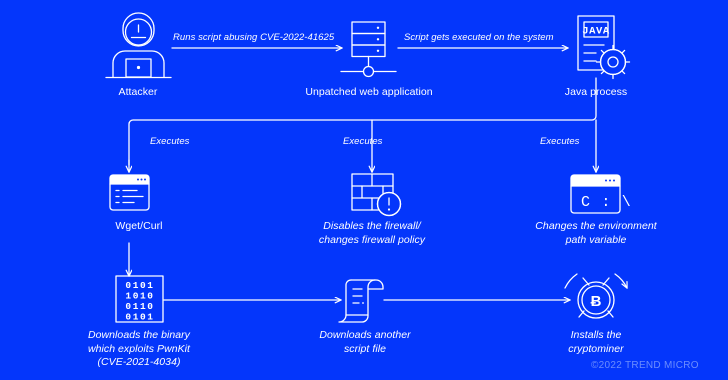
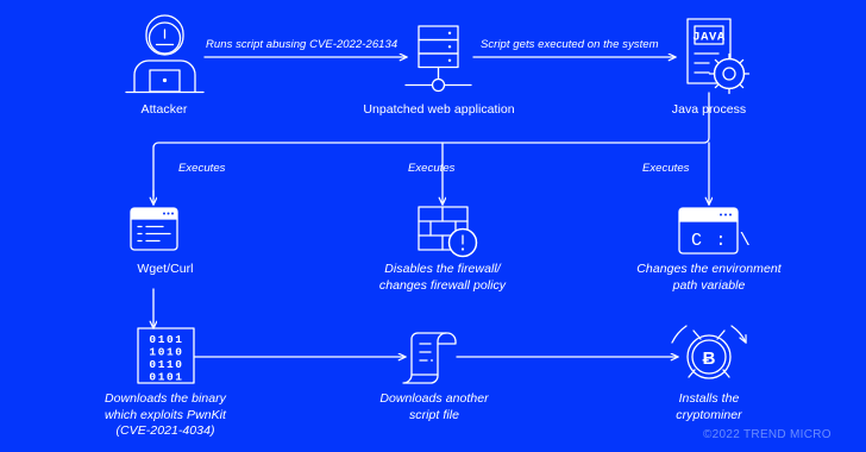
  JAVA
  C : \
  0101
  1010
  0110
  0101
  Ƀ
  Attacker
  Unpatched web application
  Java process
- Runs script abusing CVE-2022-41625
+ Runs script abusing CVE-2022-26134
  Script gets executed on the system
  Executes
  Executes
  Executes
  Wget/Curl
  Disables the firewall/
  changes firewall policy
  Changes the environment
  path variable
  Downloads the binary
  which exploits PwnKit
  (CVE-2021-4034)
  Downloads another
  script file
  Installs the
  cryptominer
  ©2022 TREND MICRO
